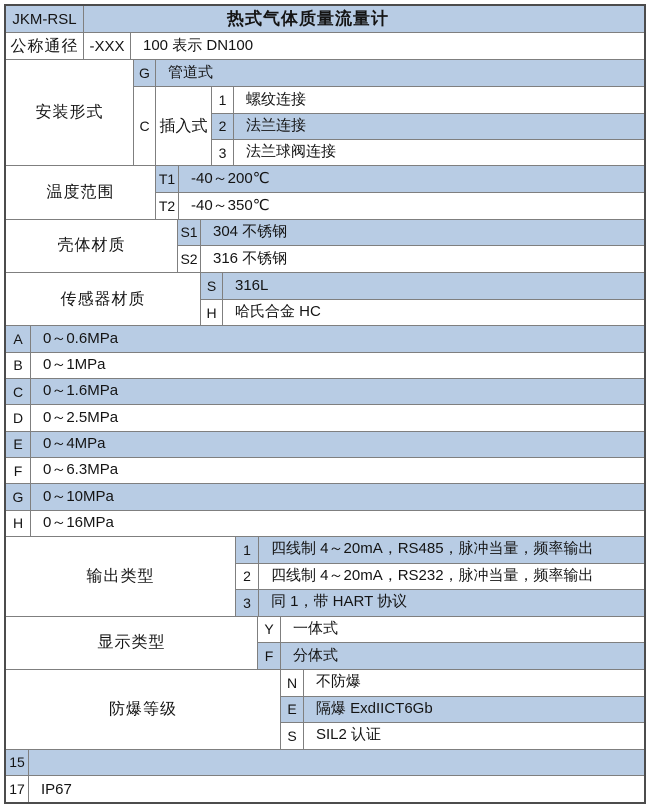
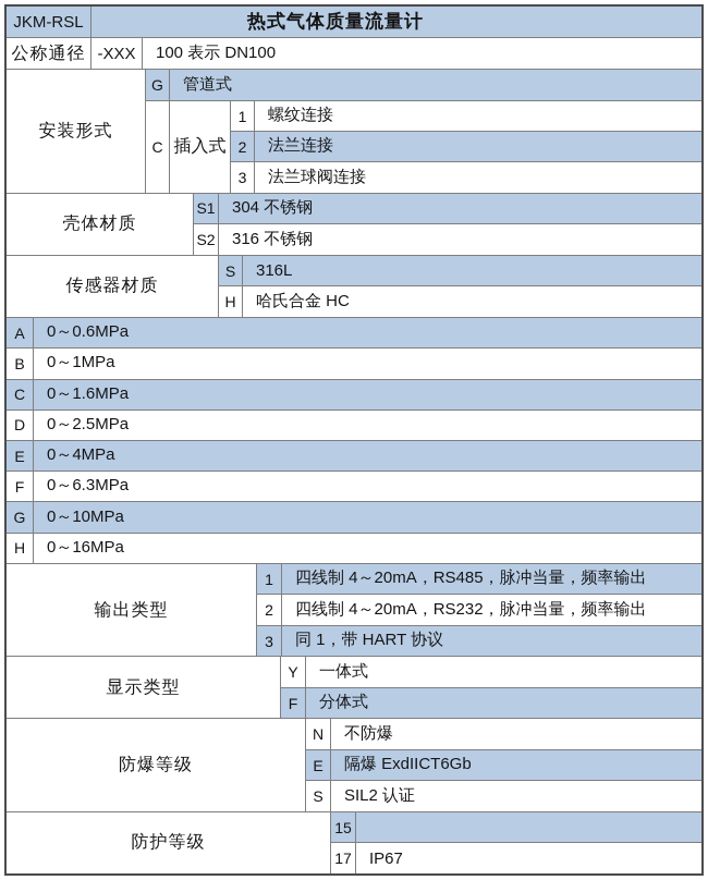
  JKM-RSL
  热式气体质量流量计
  公称通径
  -XXX
  100 表示 DN100
  安装形式
  G
  管道式
  C
  插入式
  1
  螺纹连接
  2
  法兰连接
  3
  法兰球阀连接
- 温度范围
- T1
- -40～200℃
- T2
- -40～350℃
  壳体材质
  S1
  304 不锈钢
  S2
  316 不锈钢
  传感器材质
  S
  316L
  H
  哈氏合金 HC
  A
  0～0.6MPa
  B
  0～1MPa
  C
  0～1.6MPa
  D
  0～2.5MPa
  E
  0～4MPa
  F
  0～6.3MPa
  G
  0～10MPa
  H
  0～16MPa
  输出类型
  1
  四线制 4～20mA，RS485，脉冲当量，频率输出
  2
  四线制 4～20mA，RS232，脉冲当量，频率输出
  3
  同 1，带 HART 协议
  显示类型
  Y
  一体式
  F
  分体式
  防爆等级
  N
  不防爆
  E
  隔爆 ExdIICT6Gb
  S
  SIL2 认证
+ 防护等级
  15
  17
  IP67
